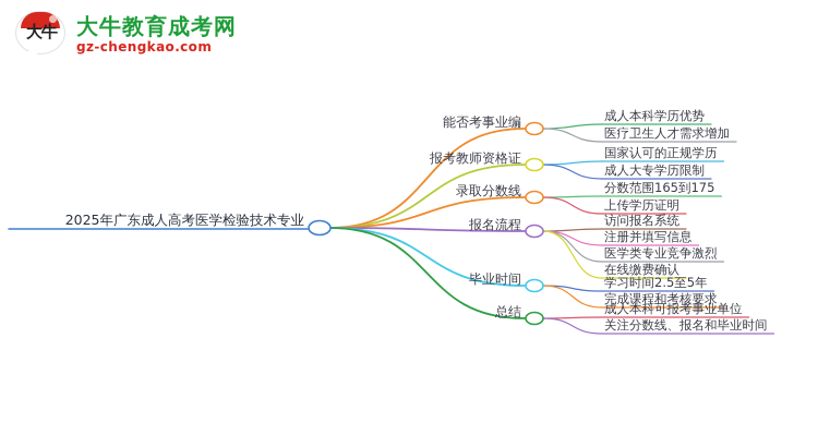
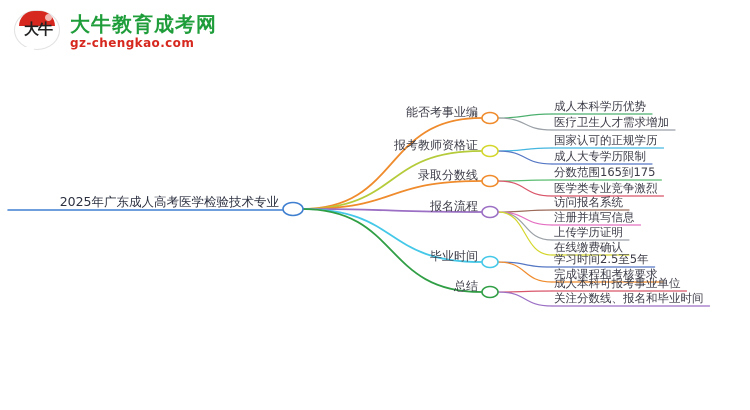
  大牛
  大牛教育成考网
  gz-chengkao.com
  2025年广东成人高考医学检验技术专业
  能否考事业编
  成人本科学历优势
  医疗卫生人才需求增加
  报考教师资格证
  国家认可的正规学历
  成人大专学历限制
  录取分数线
  分数范围165到175
- 上传学历证明
+ 医学类专业竞争激烈
  报名流程
  访问报名系统
  注册并填写信息
- 医学类专业竞争激烈
+ 上传学历证明
  在线缴费确认
  毕业时间
  学习时间2.5至5年
  完成课程和考核要求
  总结
  成人本科可报考事业单位
  关注分数线、报名和毕业时间
